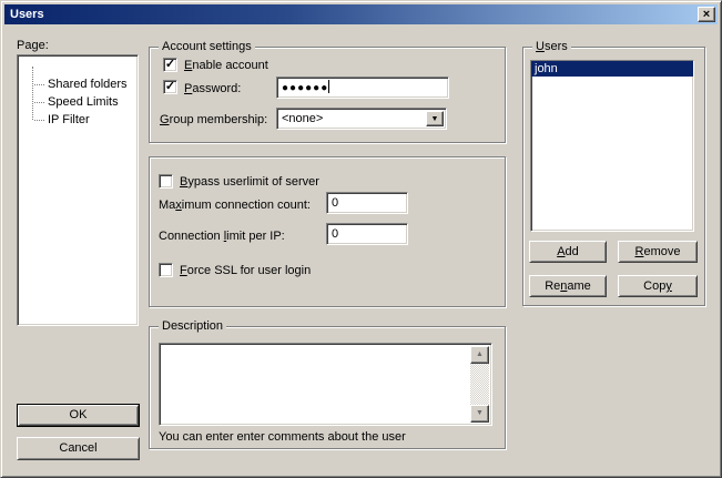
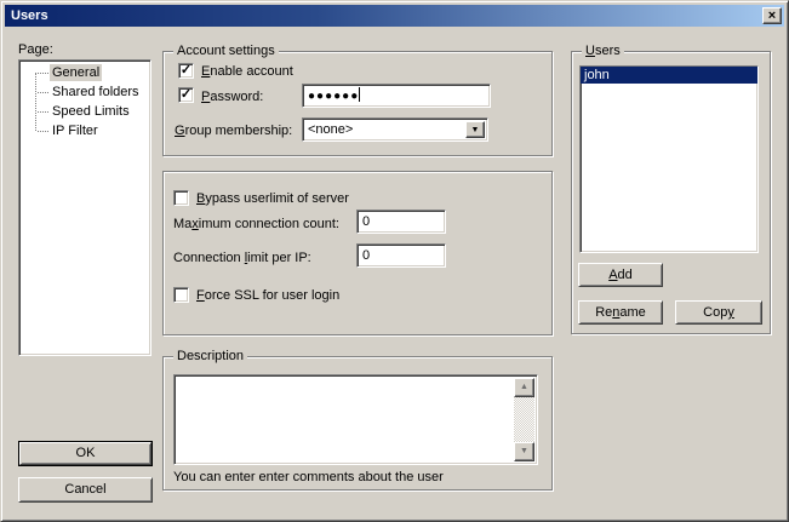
  Users
  ×
  Page:
+ General
  Shared folders
  Speed Limits
  IP Filter
  OK
  Cancel
  Account settings
  ✓
  Enable account
  ✓
  Password:
  ●●●●●●
  Group membership:
  <none>
  Bypass userlimit of server
  Maximum connection count:
  0
  Connection limit per IP:
  0
  Force SSL for user login
  Description
  You can enter enter comments about the user
  Users
  john
  Add
- Remove
  Rename
  Copy
